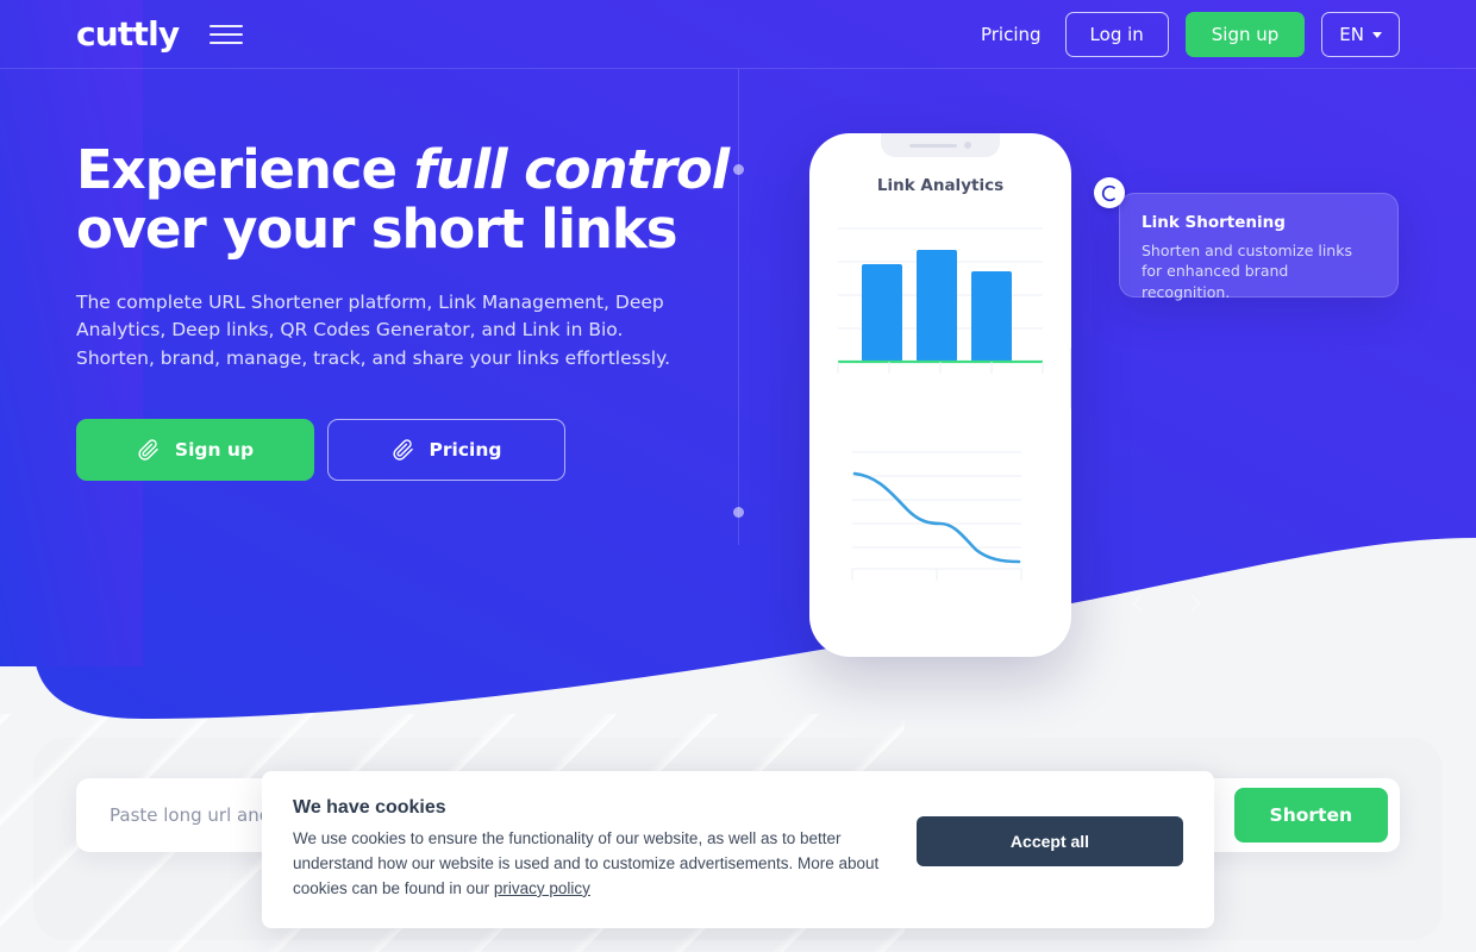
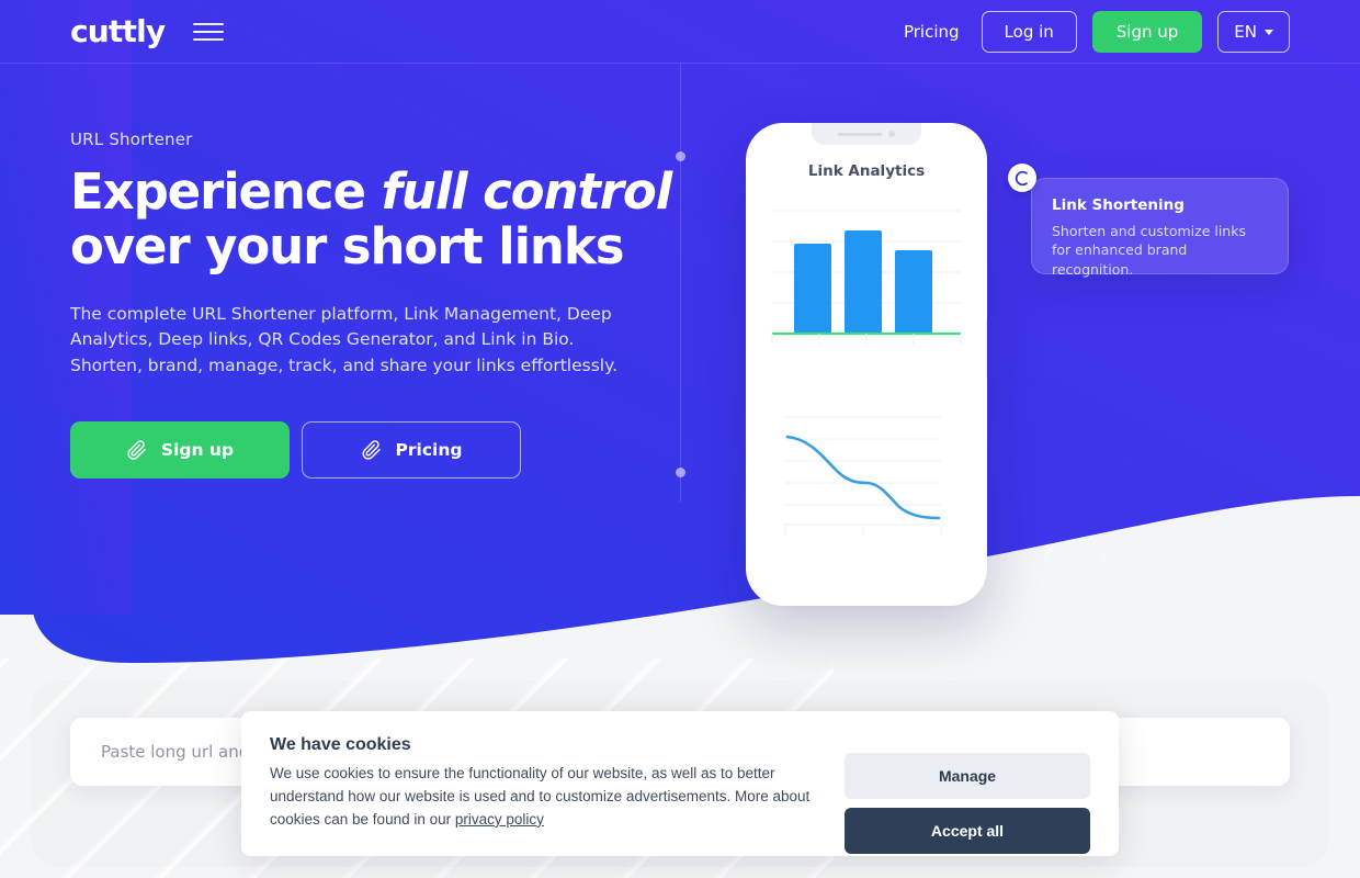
  cuttly
  Pricing
  Log in
  Sign up
  EN
+ URL Shortener
  Experience full control
  over your short links
  The complete URL Shortener platform, Link Management, Deep Analytics, Deep links, QR Codes Generator, and Link in Bio. Shorten, brand, manage, track, and share your links effortlessly.
  Sign up
  Pricing
  Link Analytics
  Link Shortening
  Shorten and customize links for enhanced brand recognition.
- Shorten
  We have cookies
  We use cookies to ensure the functionality of our website, as well as to better understand how our website is used and to customize advertisements. More about cookies can be found in our privacy policy
+ Manage
  Accept all
